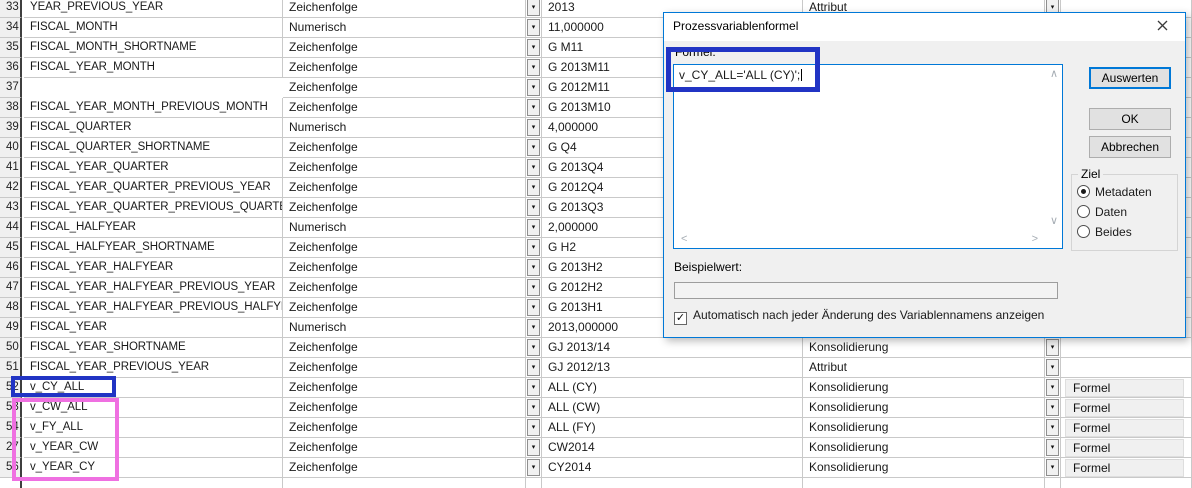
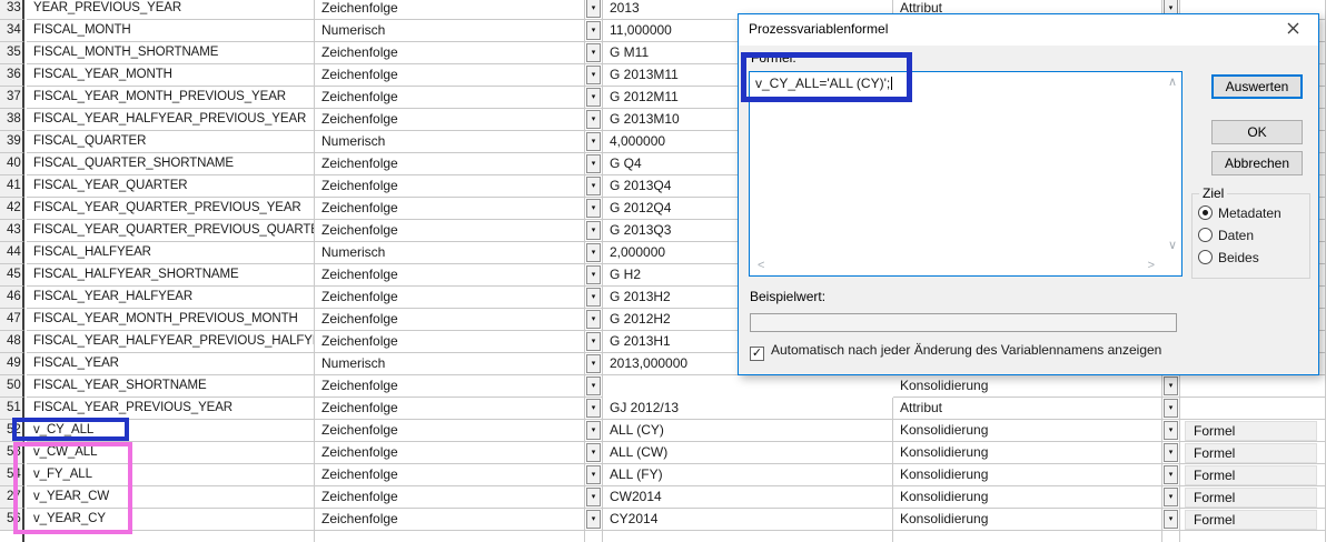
  33
  YEAR_PREVIOUS_YEAR
  Zeichenfolge
  2013
  Attribut
  34
  FISCAL_MONTH
  Numerisch
  11,000000
  35
  FISCAL_MONTH_SHORTNAME
  Zeichenfolge
  G M11
  36
  FISCAL_YEAR_MONTH
  Zeichenfolge
  G 2013M11
  37
+ FISCAL_YEAR_MONTH_PREVIOUS_YEAR
  Zeichenfolge
  G 2012M11
  38
- FISCAL_YEAR_MONTH_PREVIOUS_MONTH
+ FISCAL_YEAR_HALFYEAR_PREVIOUS_YEAR
  Zeichenfolge
  G 2013M10
  39
  FISCAL_QUARTER
  Numerisch
  4,000000
  40
  FISCAL_QUARTER_SHORTNAME
  Zeichenfolge
  G Q4
  41
  FISCAL_YEAR_QUARTER
  Zeichenfolge
  G 2013Q4
  42
  FISCAL_YEAR_QUARTER_PREVIOUS_YEAR
  Zeichenfolge
  G 2012Q4
  43
  FISCAL_YEAR_QUARTER_PREVIOUS_QUART
  Zeichenfolge
  G 2013Q3
  44
  FISCAL_HALFYEAR
  Numerisch
  2,000000
  45
  FISCAL_HALFYEAR_SHORTNAME
  Zeichenfolge
  G H2
  46
  FISCAL_YEAR_HALFYEAR
  Zeichenfolge
  G 2013H2
  47
- FISCAL_YEAR_HALFYEAR_PREVIOUS_YEAR
+ FISCAL_YEAR_MONTH_PREVIOUS_MONTH
  Zeichenfolge
  G 2012H2
  48
  FISCAL_YEAR_HALFYEAR_PREVIOUS_HALFY
  Zeichenfolge
  G 2013H1
  49
  FISCAL_YEAR
  Numerisch
  2013,000000
  50
  FISCAL_YEAR_SHORTNAME
  Zeichenfolge
- GJ 2013/14
  Konsolidierung
  51
  FISCAL_YEAR_PREVIOUS_YEAR
  Zeichenfolge
  GJ 2012/13
  Attribut
  52
  v_CY_ALL
  Zeichenfolge
  ALL (CY)
  Konsolidierung
  Formel
  53
  v_CW_ALL
  Zeichenfolge
  ALL (CW)
  Konsolidierung
  Formel
  54
  v_FY_ALL
  Zeichenfolge
  ALL (FY)
  Konsolidierung
  Formel
  27
  v_YEAR_CW
  Zeichenfolge
  CW2014
  Konsolidierung
  Formel
  56
  v_YEAR_CY
  Zeichenfolge
  CY2014
  Konsolidierung
  Formel
  Prozessvariablenformel
  Formel:
  v_CY_ALL='ALL (CY)';
  ∧
  ∨
  <
  >
  Auswerten
  OK
  Abbrechen
  Ziel
  Metadaten
  Daten
  Beides
  Beispielwert:
  ✓
  Automatisch nach jeder Änderung des Variablennamens anzeigen
